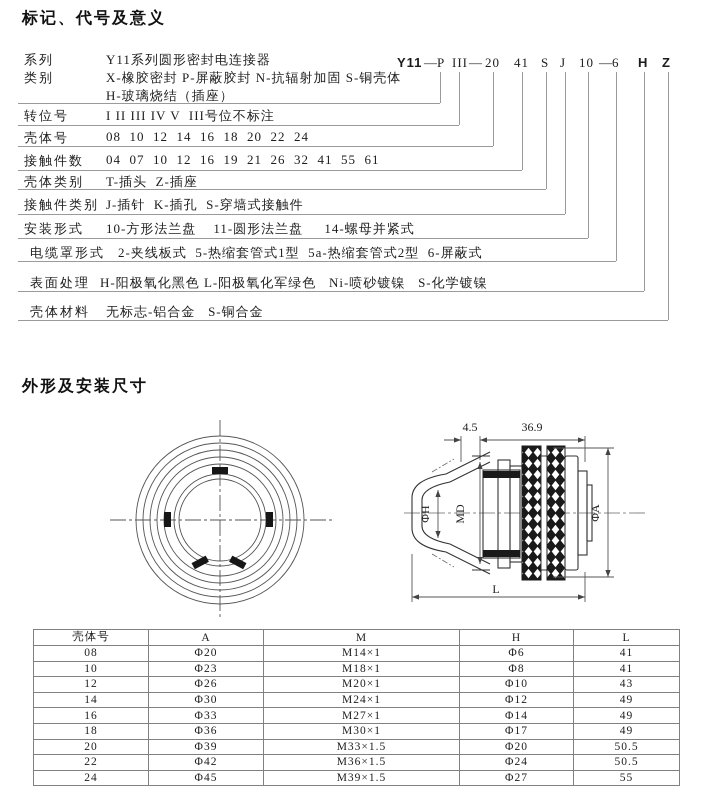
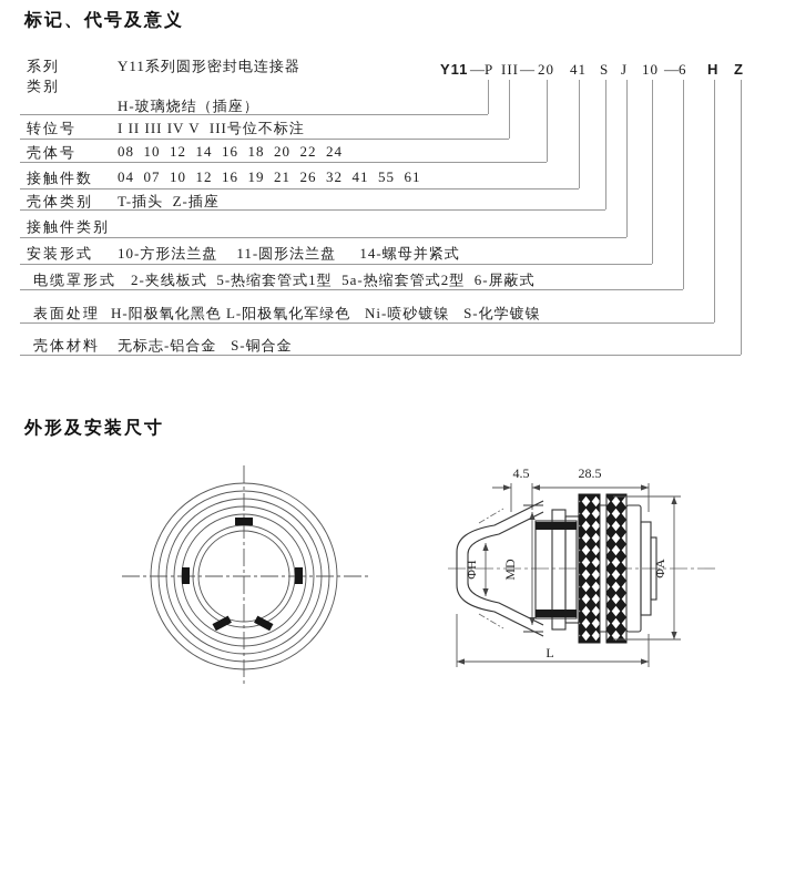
  标记、代号及意义
  Y11
  —
  P
  III
  —
  20
  41
  S
  J
  10
  —
  6
  H
  Z
  系列
  Y11系列圆形密封电连接器
  类别
- X-橡胶密封 P-屏蔽胶封 N-抗辐射加固 S-铜壳体
  H-玻璃烧结（插座）
  转位号
  I II III IV V III号位不标注
  壳体号
  08 10 12 14 16 18 20 22 24
  接触件数
  04 07 10 12 16 19 21 26 32 41 55 61
  壳体类别
  T-插头 Z-插座
  接触件类别
- J-插针 K-插孔 S-穿墙式接触件
  安装形式
  10-方形法兰盘 11-圆形法兰盘 14-螺母并紧式
  电缆罩形式
  2-夹线板式 5-热缩套管式1型 5a-热缩套管式2型 6-屏蔽式
  表面处理
  H-阳极氧化黑色 L-阳极氧化军绿色 Ni-喷砂镀镍 S-化学镀镍
  壳体材料
  无标志-铝合金 S-铜合金
  外形及安装尺寸
  4.5
- 36.9
+ 28.5
  L
- 壳体号	A	M	H	L
- 08	Φ20	M14×1	Φ6	41
- 10	Φ23	M18×1	Φ8	41
- 12	Φ26	M20×1	Φ10	43
- 14	Φ30	M24×1	Φ12	49
- 16	Φ33	M27×1	Φ14	49
- 18	Φ36	M30×1	Φ17	49
- 20	Φ39	M33×1.5	Φ20	50.5
- 22	Φ42	M36×1.5	Φ24	50.5
- 24	Φ45	M39×1.5	Φ27	55
